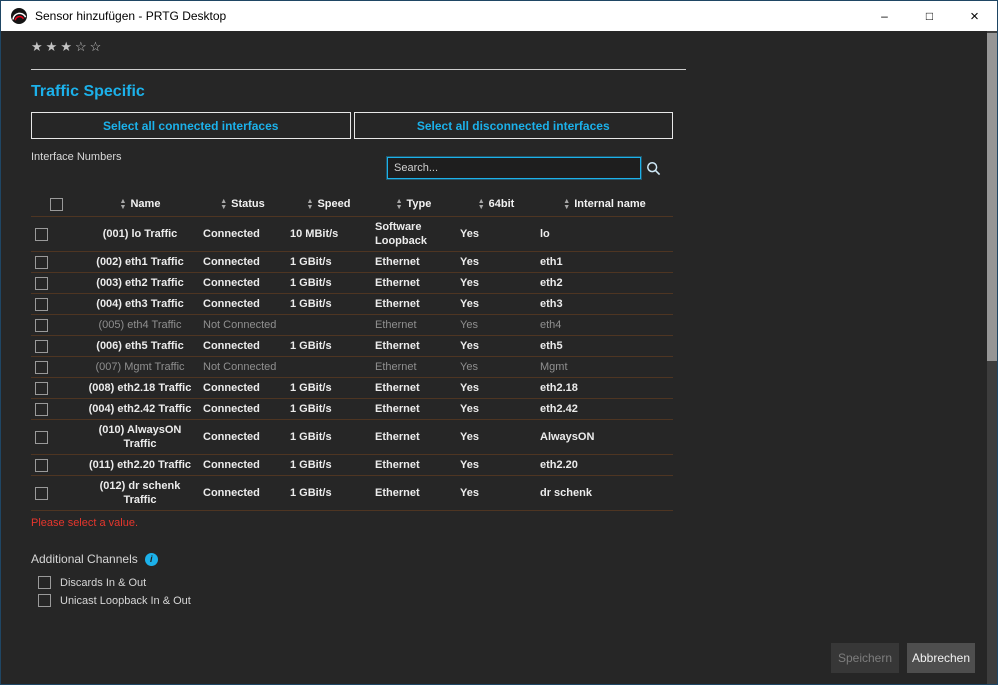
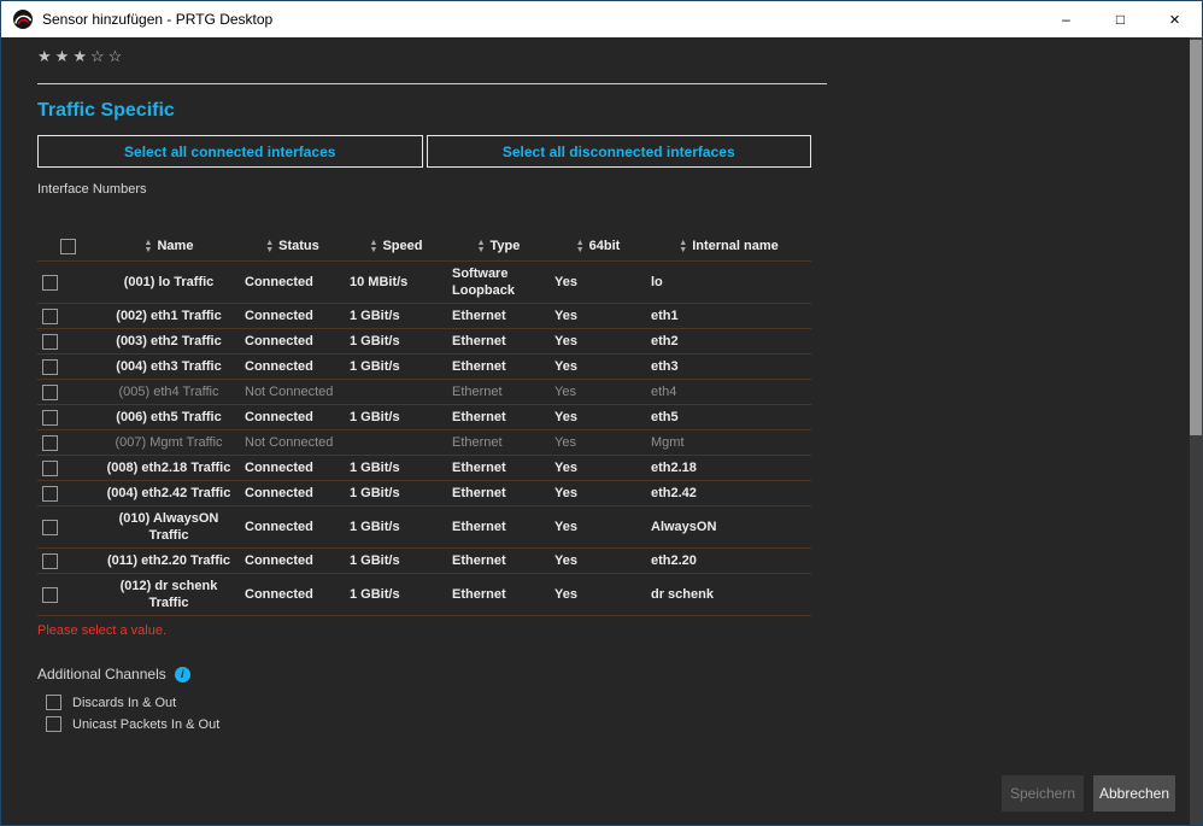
  Sensor hinzufügen - PRTG Desktop
  –
  □
  ×
  ★★★☆☆
  Traffic Specific
  Select all connected interfaces
  Select all disconnected interfaces
  Interface Numbers
- Search...
  	Name	Status	Speed	Type	64bit	Internal name
  	(001) lo Traffic	Connected	10 MBit/s	Software Loopback	Yes	lo
  	(002) eth1 Traffic	Connected	1 GBit/s	Ethernet	Yes	eth1
  	(003) eth2 Traffic	Connected	1 GBit/s	Ethernet	Yes	eth2
  	(004) eth3 Traffic	Connected	1 GBit/s	Ethernet	Yes	eth3
  	(005) eth4 Traffic	Not Connected		Ethernet	Yes	eth4
  	(006) eth5 Traffic	Connected	1 GBit/s	Ethernet	Yes	eth5
  	(007) Mgmt Traffic	Not Connected		Ethernet	Yes	Mgmt
  	(008) eth2.18 Traffic	Connected	1 GBit/s	Ethernet	Yes	eth2.18
  	(004) eth2.42 Traffic	Connected	1 GBit/s	Ethernet	Yes	eth2.42
  	(010) AlwaysON Traffic	Connected	1 GBit/s	Ethernet	Yes	AlwaysON
  	(011) eth2.20 Traffic	Connected	1 GBit/s	Ethernet	Yes	eth2.20
  	(012) dr schenk Traffic	Connected	1 GBit/s	Ethernet	Yes	dr schenk
  Please select a value.
  Additional Channels
  i
  Discards In & Out
- Unicast Loopback In & Out
+ Unicast Packets In & Out
  Speichern
  Abbrechen
